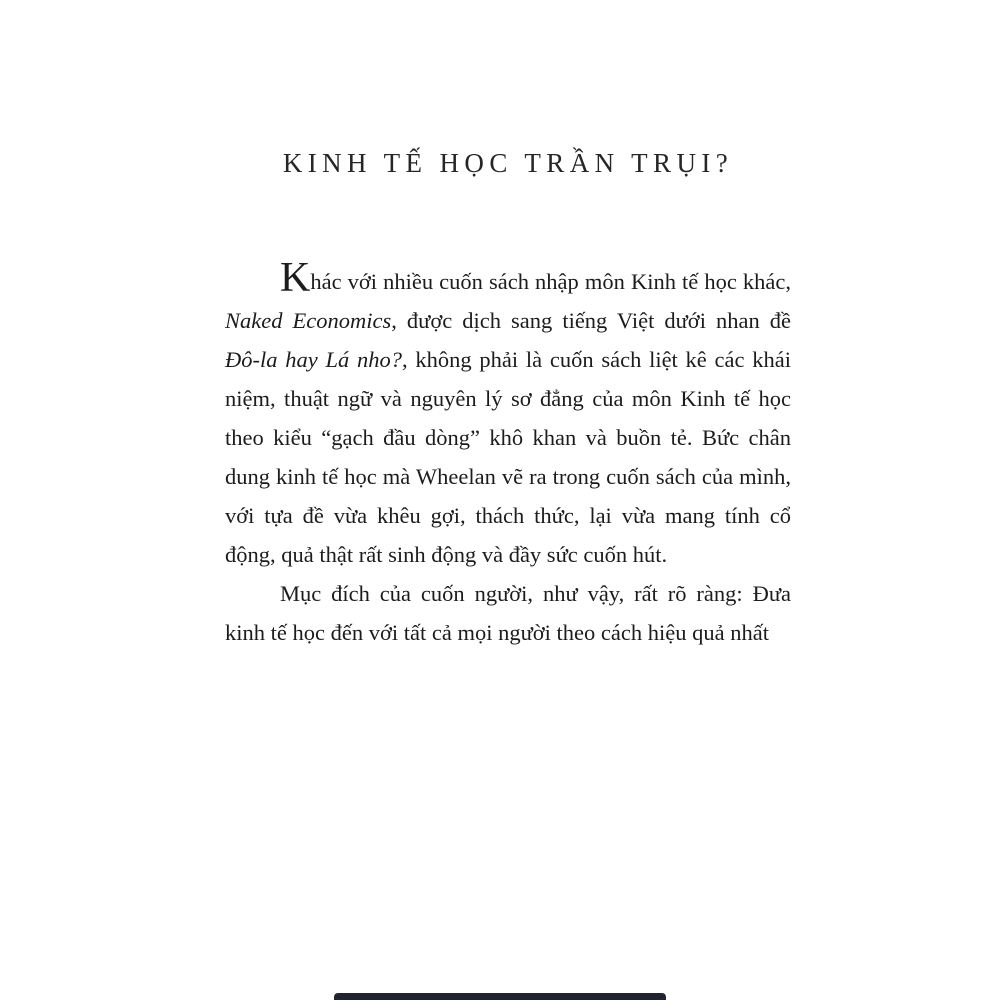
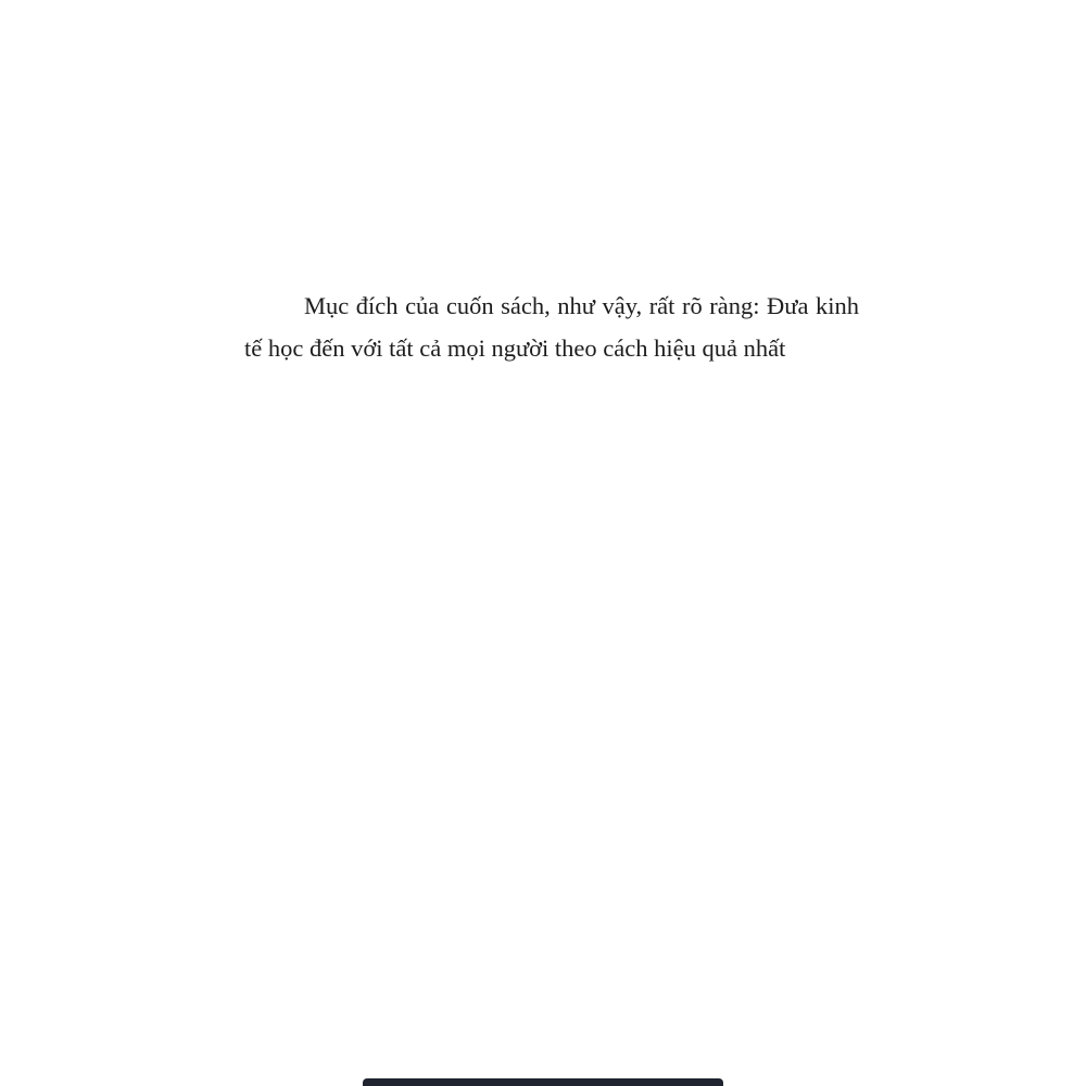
- KINH TẾ HỌC TRẦN TRỤI?
- Khác với nhiều cuốn sách nhập môn Kinh tế học khác, Naked Economics, được dịch sang tiếng Việt dưới nhan đề Đô-la hay Lá nho?, không phải là cuốn sách liệt kê các khái niệm, thuật ngữ và nguyên lý sơ đẳng của môn Kinh tế học theo kiểu “gạch đầu dòng” khô khan và buồn tẻ. Bức chân dung kinh tế học mà Wheelan vẽ ra trong cuốn sách của mình, với tựa đề vừa khêu gợi, thách thức, lại vừa mang tính cổ động, quả thật rất sinh động và đầy sức cuốn hút.
- Mục đích của cuốn người, như vậy, rất rõ ràng: Đưa kinh tế học đến với tất cả mọi người theo cách hiệu quả nhất
+ Mục đích của cuốn sách, như vậy, rất rõ ràng: Đưa kinh tế học đến với tất cả mọi người theo cách hiệu quả nhất
